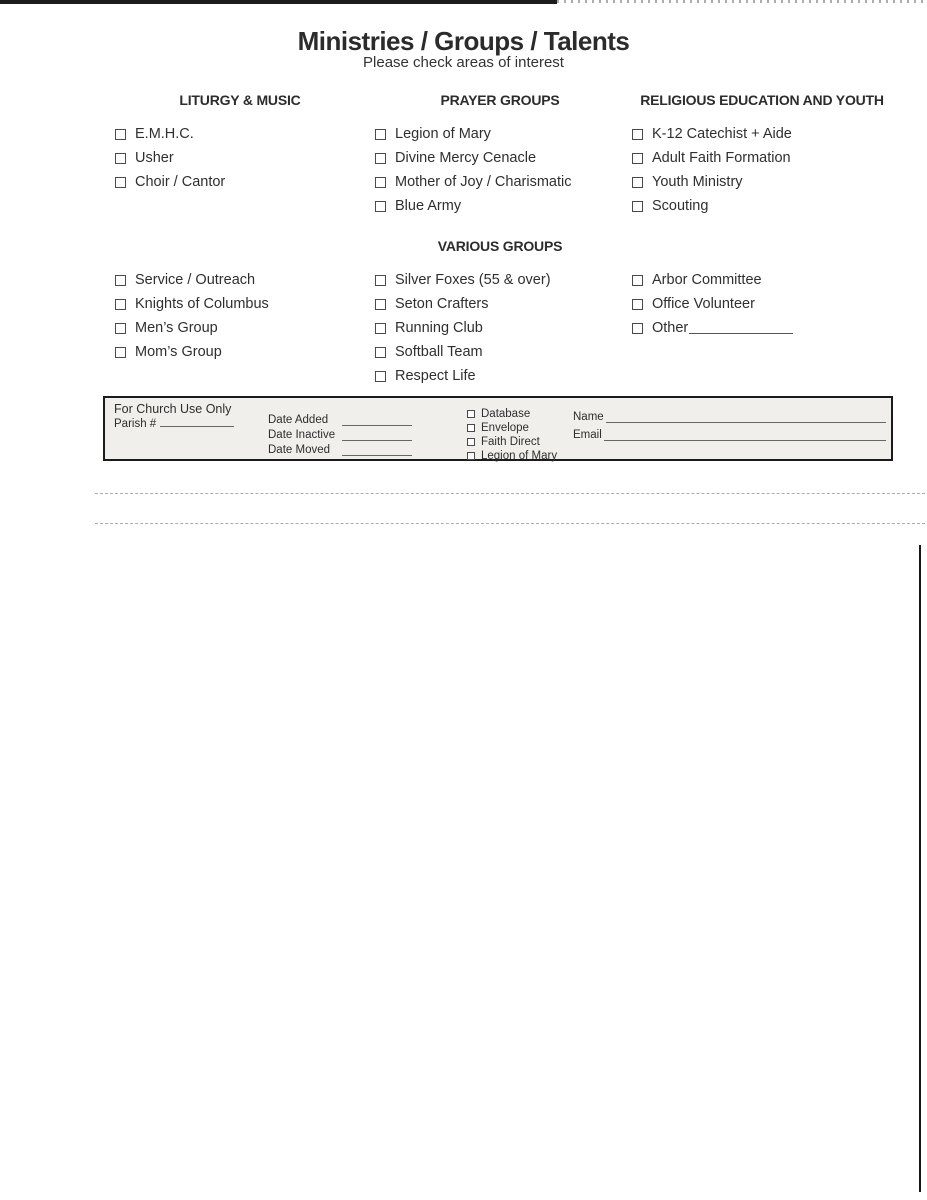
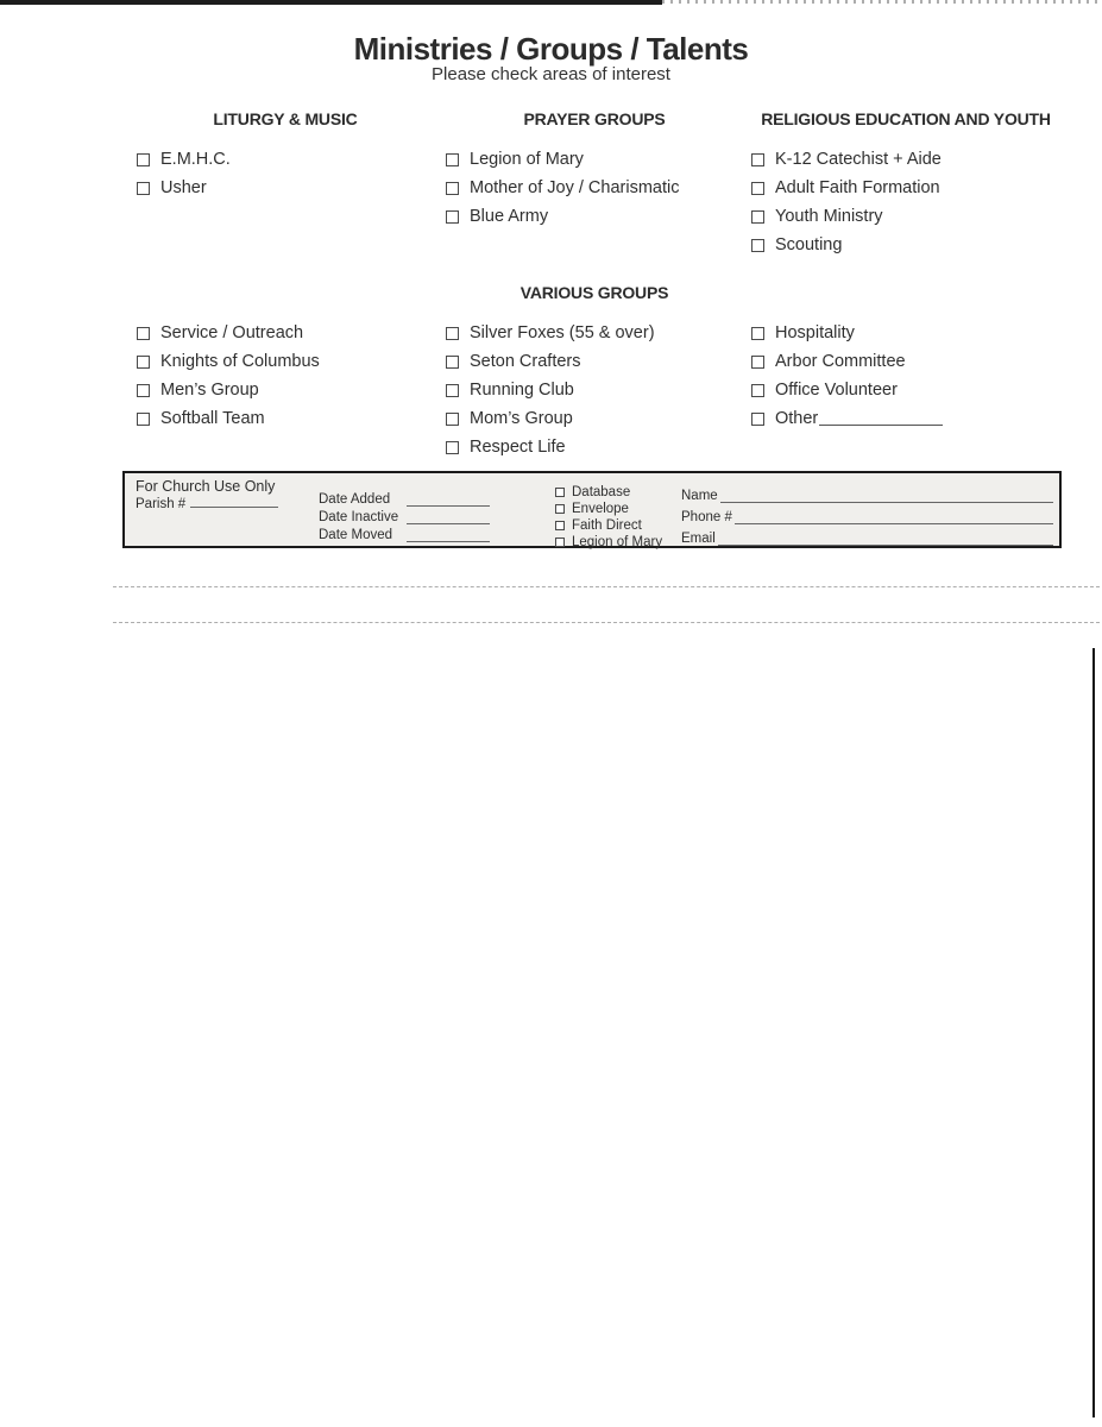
  Ministries / Groups / Talents
  Please check areas of interest
  LITURGY & MUSIC
  PRAYER GROUPS
  RELIGIOUS EDUCATION AND YOUTH
  VARIOUS GROUPS
  E.M.H.C.
  Usher
- Choir / Cantor
  Legion of Mary
- Divine Mercy Cenacle
  Mother of Joy / Charismatic
  Blue Army
  K-12 Catechist + Aide
  Adult Faith Formation
  Youth Ministry
  Scouting
  Service / Outreach
  Knights of Columbus
  Men’s Group
- Mom’s Group
+ Softball Team
  Silver Foxes (55 & over)
  Seton Crafters
  Running Club
- Softball Team
+ Mom’s Group
  Respect Life
+ Hospitality
  Arbor Committee
  Office Volunteer
  Other
  For Church Use Only
  Parish #
  Date Added
  Date Inactive
  Date Moved
  Database
  Envelope
  Faith Direct
  Legion of Mary
  Name
+ Phone #
  Email
